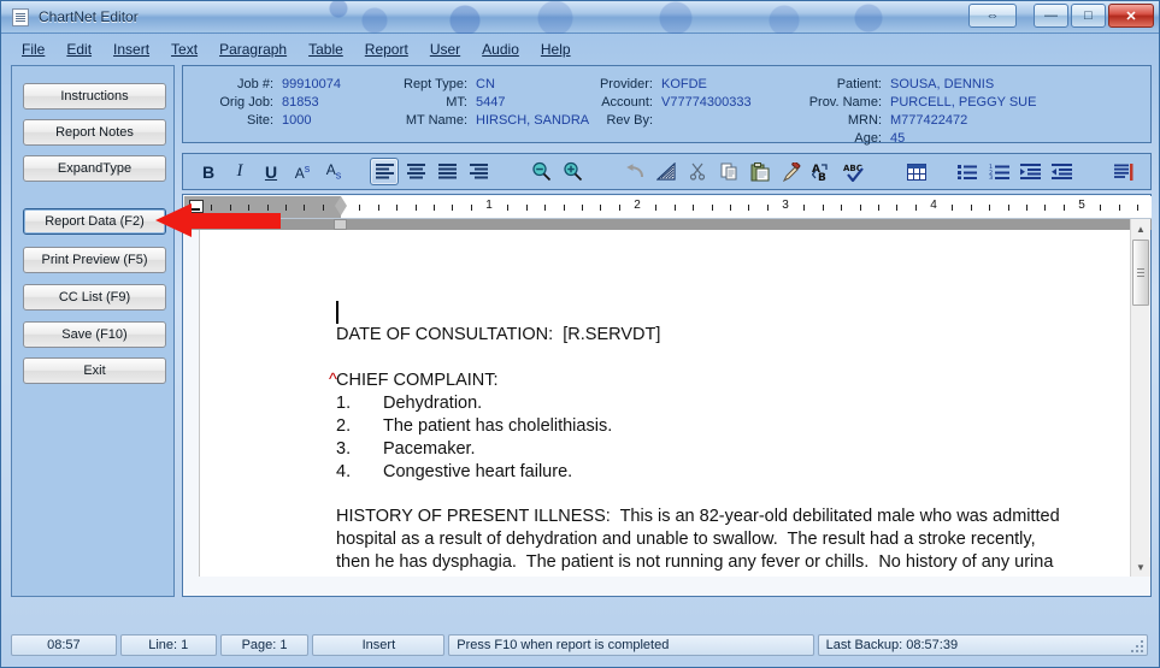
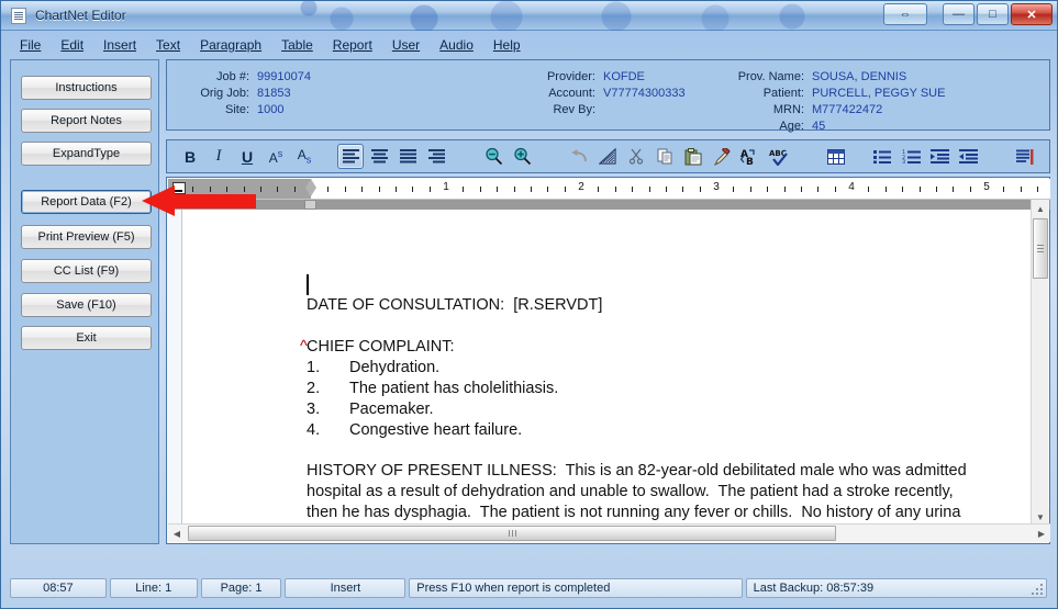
  ChartNet Editor
  ⇔
  —
  □
  ✕
  File
  Edit
  Insert
  Text
  Paragraph
  Table
  Report
  User
  Audio
  Help
  Instructions
  Report Notes
  ExpandType
  Report Data (F2)
  Print Preview (F5)
  CC List (F9)
  Save (F10)
  Exit
  Job #:
  99910074
  Orig Job:
  81853
  Site:
  1000
- Rept Type:
- CN
- MT:
- 5447
- MT Name:
- HIRSCH, SANDRA
  Provider:
  KOFDE
  Account:
  V77774300333
  Rev By:
- Patient:
+ Prov. Name:
  SOUSA, DENNIS
- Prov. Name:
+ Patient:
  PURCELL, PEGGY SUE
  MRN:
  M777422472
  Age:
  45
  B
  I
  U
  As
  As
  A
  B
  ABC
  1
  2
  3
  4
  5
  DATE OF CONSULTATION: [R.SERVDT]
  ^
  CHIEF COMPLAINT:
  1.
  Dehydration.
  2.
  The patient has cholelithiasis.
  3.
  Pacemaker.
  4.
  Congestive heart failure.
  HISTORY OF PRESENT ILLNESS: This is an 82-year-old debilitated male who was admitted
- hospital as a result of dehydration and unable to swallow. The result had a stroke recently,
+ hospital as a result of dehydration and unable to swallow. The patient had a stroke recently,
  then he has dysphagia. The patient is not running any fever or chills. No history of any urina
  ▲
  ▼
+ ◀
+ ▶
  08:57
  Line: 1
  Page: 1
  Insert
  Press F10 when report is completed
  Last Backup: 08:57:39
